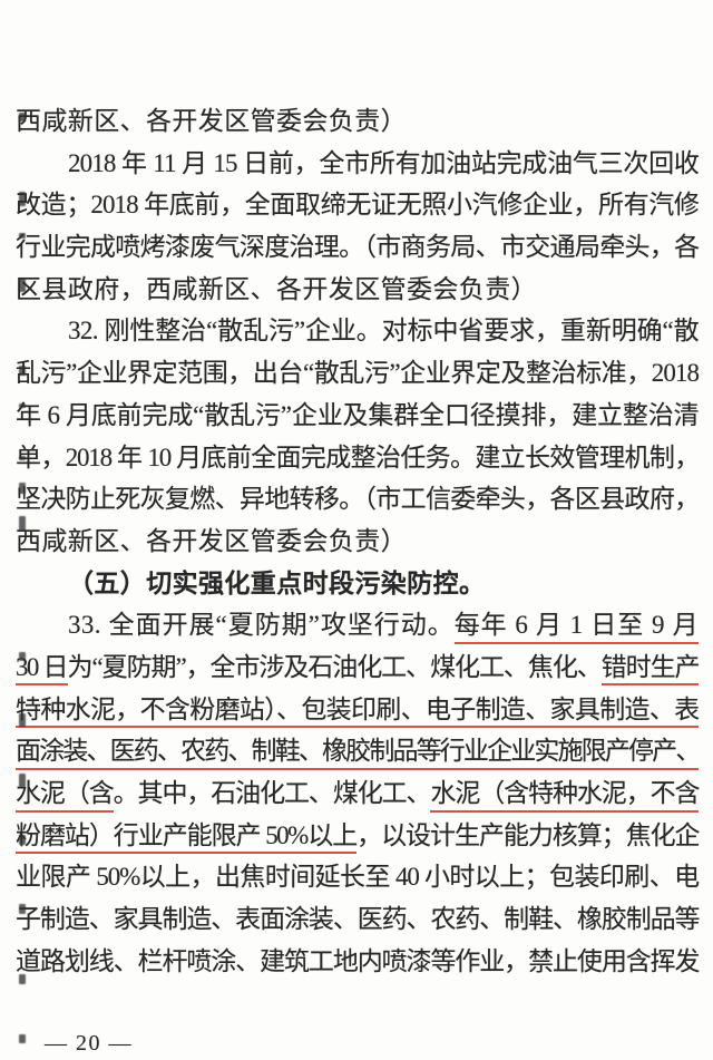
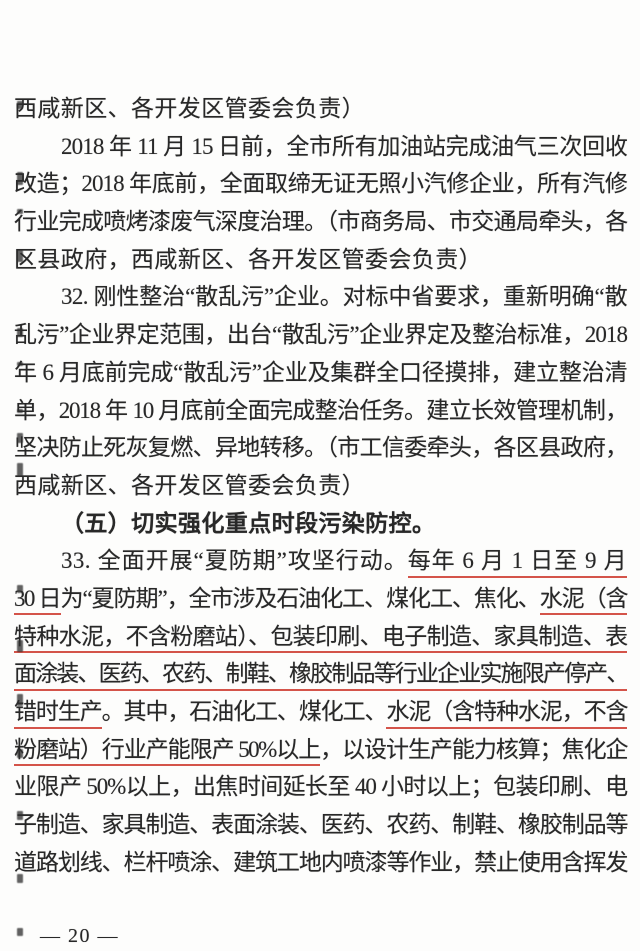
  西咸新区、各开发区管委会负责）
  2018 年 11 月 15 日前，全市所有加油站完成油气三次回收
  改造；2018 年底前，全面取缔无证无照小汽修企业，所有汽修
  行业完成喷烤漆废气深度治理。（市商务局、市交通局牵头，各
  区县政府，西咸新区、各开发区管委会负责）
  32. 刚性整治“散乱污”企业。对标中省要求，重新明确“散
  乱污”企业界定范围，出台“散乱污”企业界定及整治标准，2018
  年 6 月底前完成“散乱污”企业及集群全口径摸排，建立整治清
  单，2018 年 10 月底前全面完成整治任务。建立长效管理机制，
  坚决防止死灰复燃、异地转移。（市工信委牵头，各区县政府，
  西咸新区、各开发区管委会负责）
  （五）切实强化重点时段污染防控。
  33. 全面开展“夏防期”攻坚行动。每年 6 月 1 日至 9 月
- 30 日为“夏防期”，全市涉及石油化工、煤化工、焦化、错时生产
+ 30 日为“夏防期”，全市涉及石油化工、煤化工、焦化、水泥（含
  特种水泥，不含粉磨站）、包装印刷、电子制造、家具制造、表
  面涂装、医药、农药、制鞋、橡胶制品等行业企业实施限产停产、
- 水泥（含。其中，石油化工、煤化工、水泥（含特种水泥，不含
+ 错时生产。其中，石油化工、煤化工、水泥（含特种水泥，不含
  粉磨站）行业产能限产 50%以上，以设计生产能力核算；焦化企
  业限产 50%以上，出焦时间延长至 40 小时以上；包装印刷、电
  子制造、家具制造、表面涂装、医药、农药、制鞋、橡胶制品等
  道路划线、栏杆喷涂、建筑工地内喷漆等作业，禁止使用含挥发
  — 20 —
